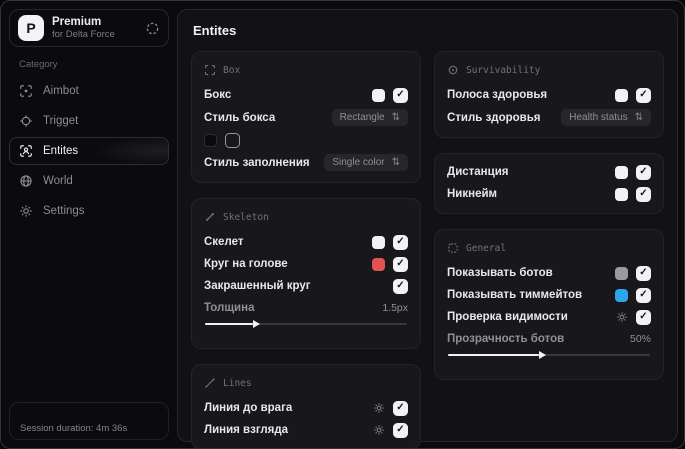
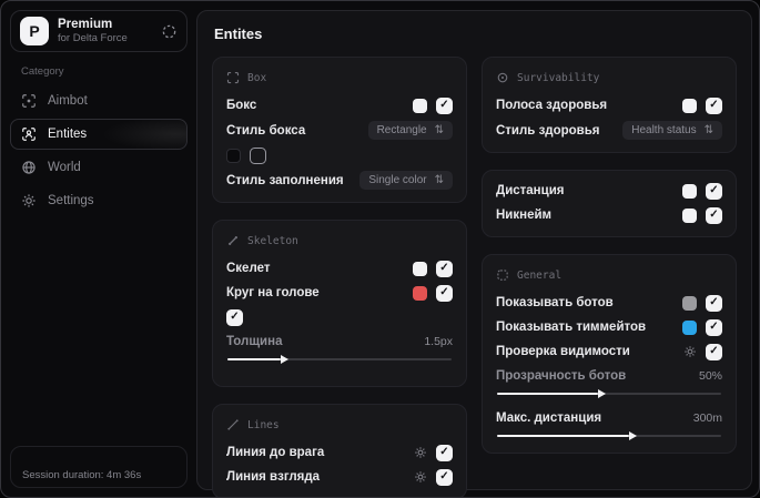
  P
  Premium
  for Delta Force
  Category
  Aimbot
- Trigget
  Entites
  World
  Settings
  Session duration: 4m 36s
  Entites
  Box
  Бокс
  ✓
  Стиль бокса
  Rectangle
  ⇅
  Стиль заполнения
  Single color
  ⇅
  Skeleton
  Скелет
  ✓
  Круг на голове
  ✓
- Закрашенный круг
  ✓
  Толщина
  1.5px
  Lines
  Линия до врага
  ✓
  Линия взгляда
  ✓
  Survivability
  Полоса здоровья
  ✓
  Стиль здоровья
  Health status
  ⇅
  Дистанция
  ✓
  Никнейм
  ✓
  General
  Показывать ботов
  ✓
  Показывать тиммейтов
  ✓
  Проверка видимости
  ✓
  Прозрачность ботов
  50%
+ Макс. дистанция
+ 300m
